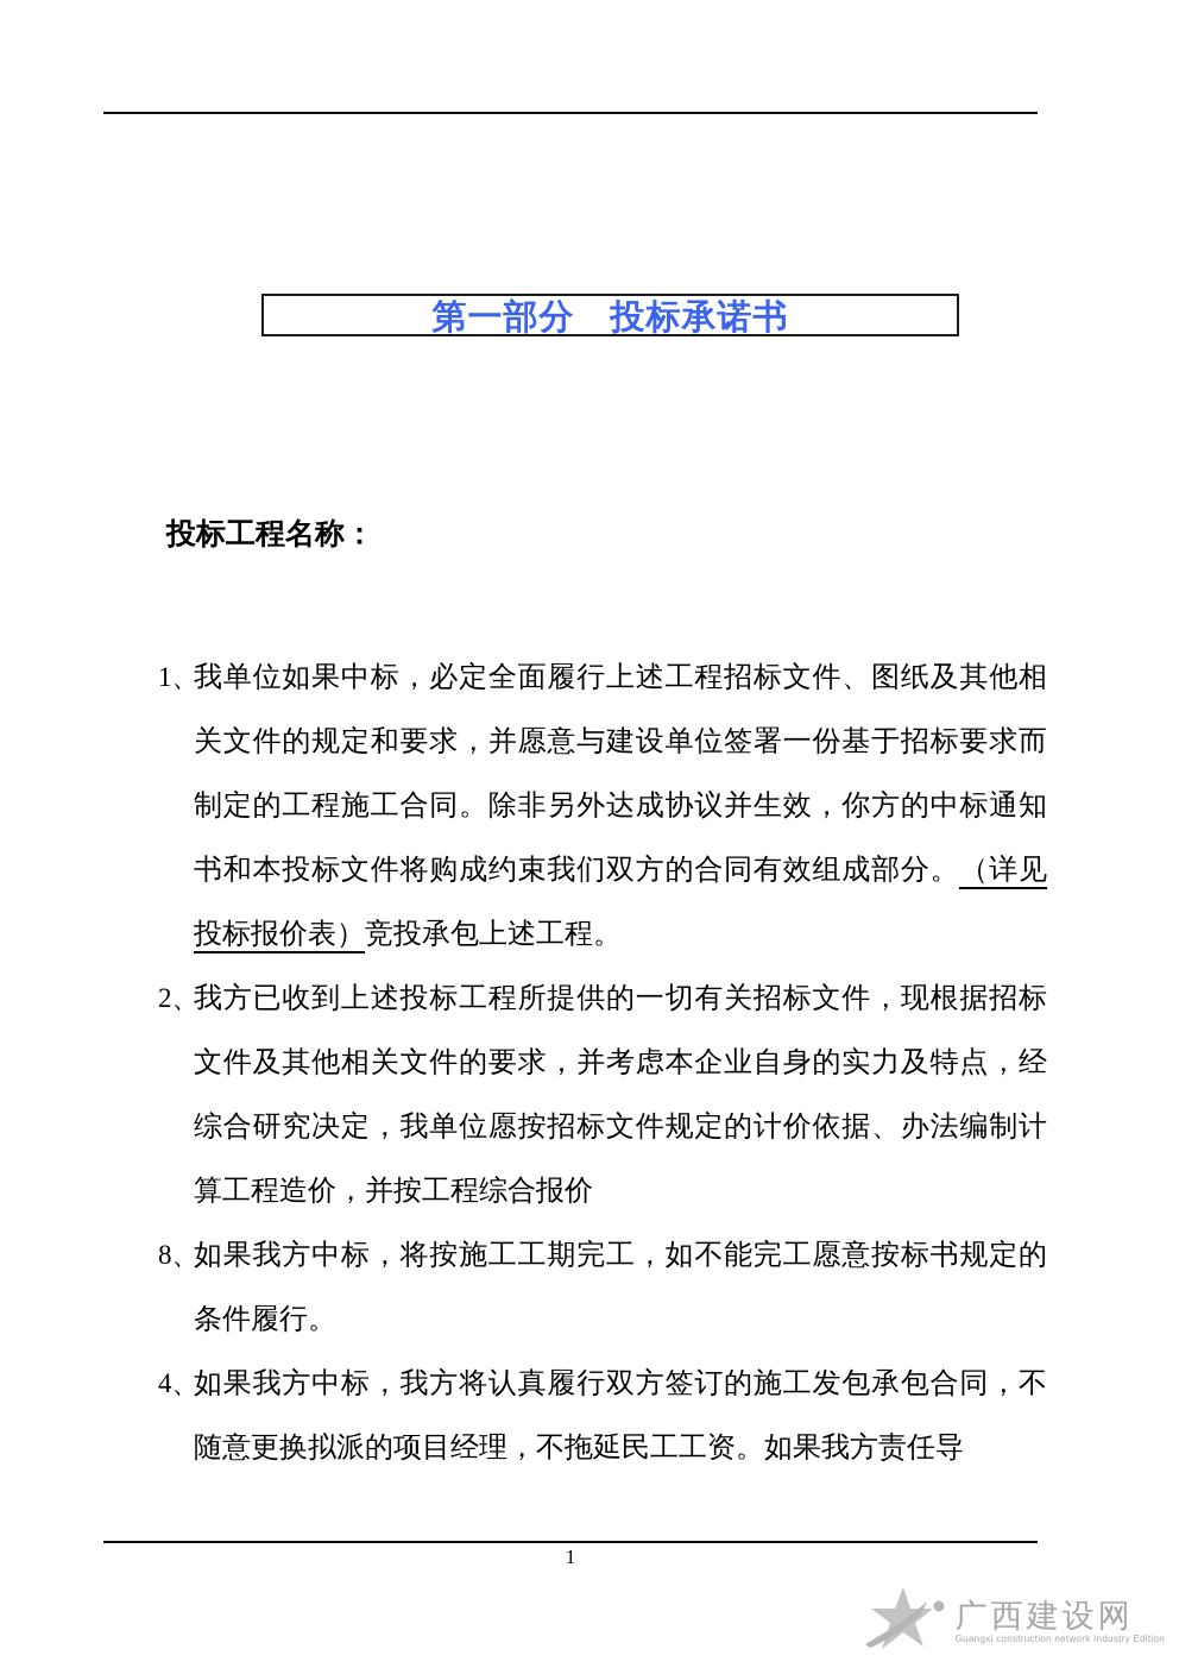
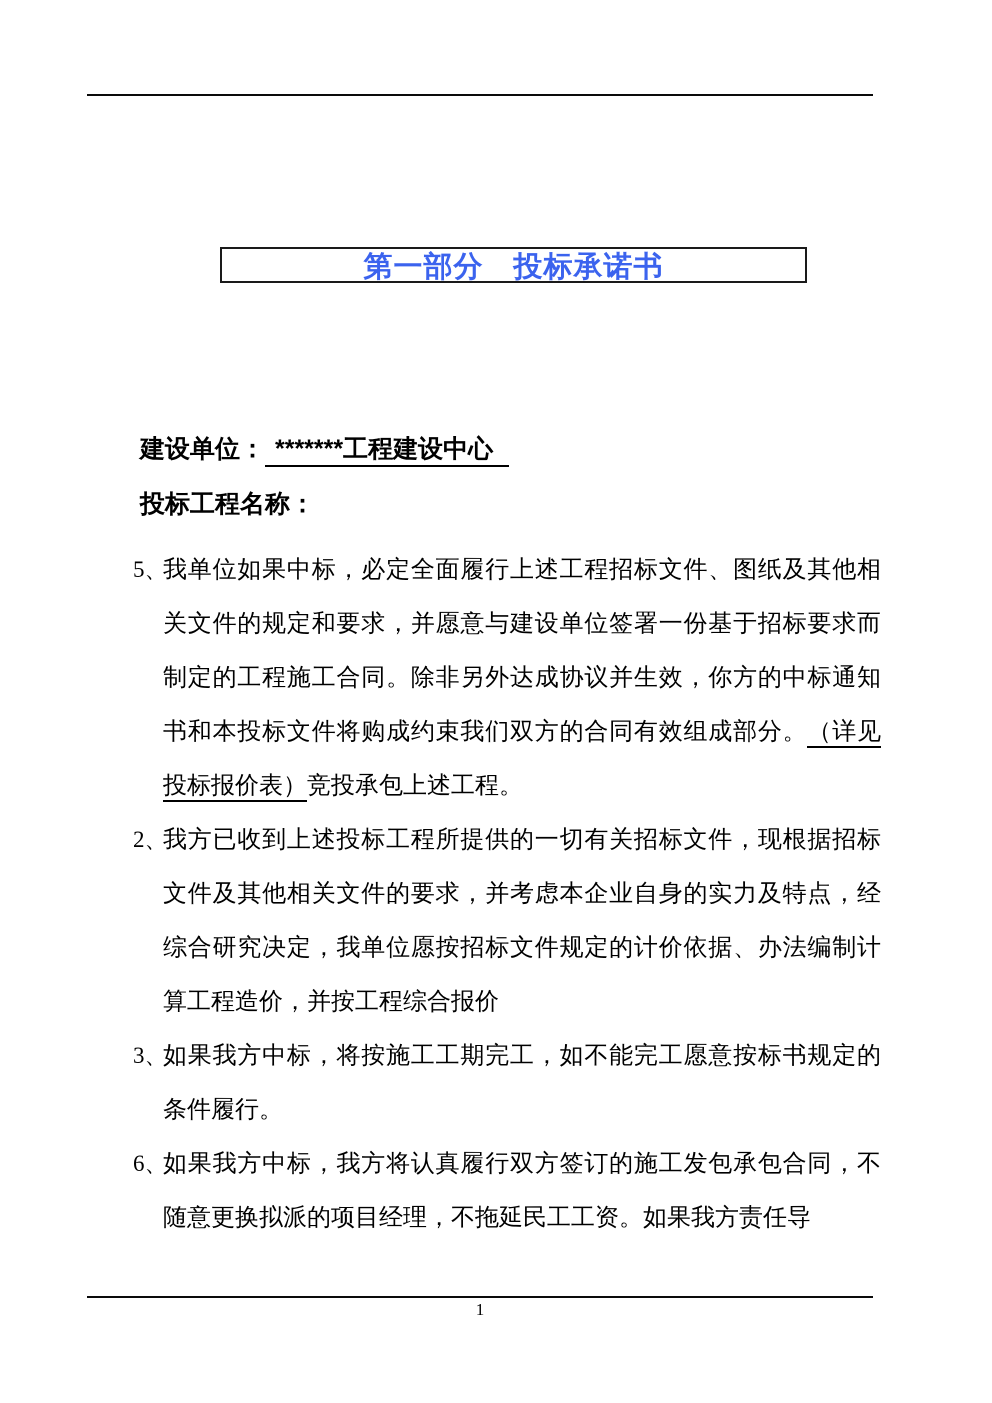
  第一部分 投标承诺书
+ 建设单位： *******工程建设中心
  投标工程名称：
- 1、
+ 5、
  我单位如果中标，必定全面履行上述工程招标文件、图纸及其他相关文件的规定和要求，并愿意与建设单位签署一份基于招标要求而制定的工程施工合同。除非另外达成协议并生效，你方的中标通知书和本投标文件将购成约束我们双方的合同有效组成部分。（详见投标报价表）竞投承包上述工程。
  2、
  我方已收到上述投标工程所提供的一切有关招标文件，现根据招标文件及其他相关文件的要求，并考虑本企业自身的实力及特点，经综合研究决定，我单位愿按招标文件规定的计价依据、办法编制计算工程造价，并按工程综合报价
- 8、
+ 3、
  如果我方中标，将按施工工期完工，如不能完工愿意按标书规定的条件履行。
- 4、
+ 6、
  如果我方中标，我方将认真履行双方签订的施工发包承包合同，不随意更换拟派的项目经理，不拖延民工工资。如果我方责任导
  1
- 广西建设网
- Guangxi construction network Industry Edition
